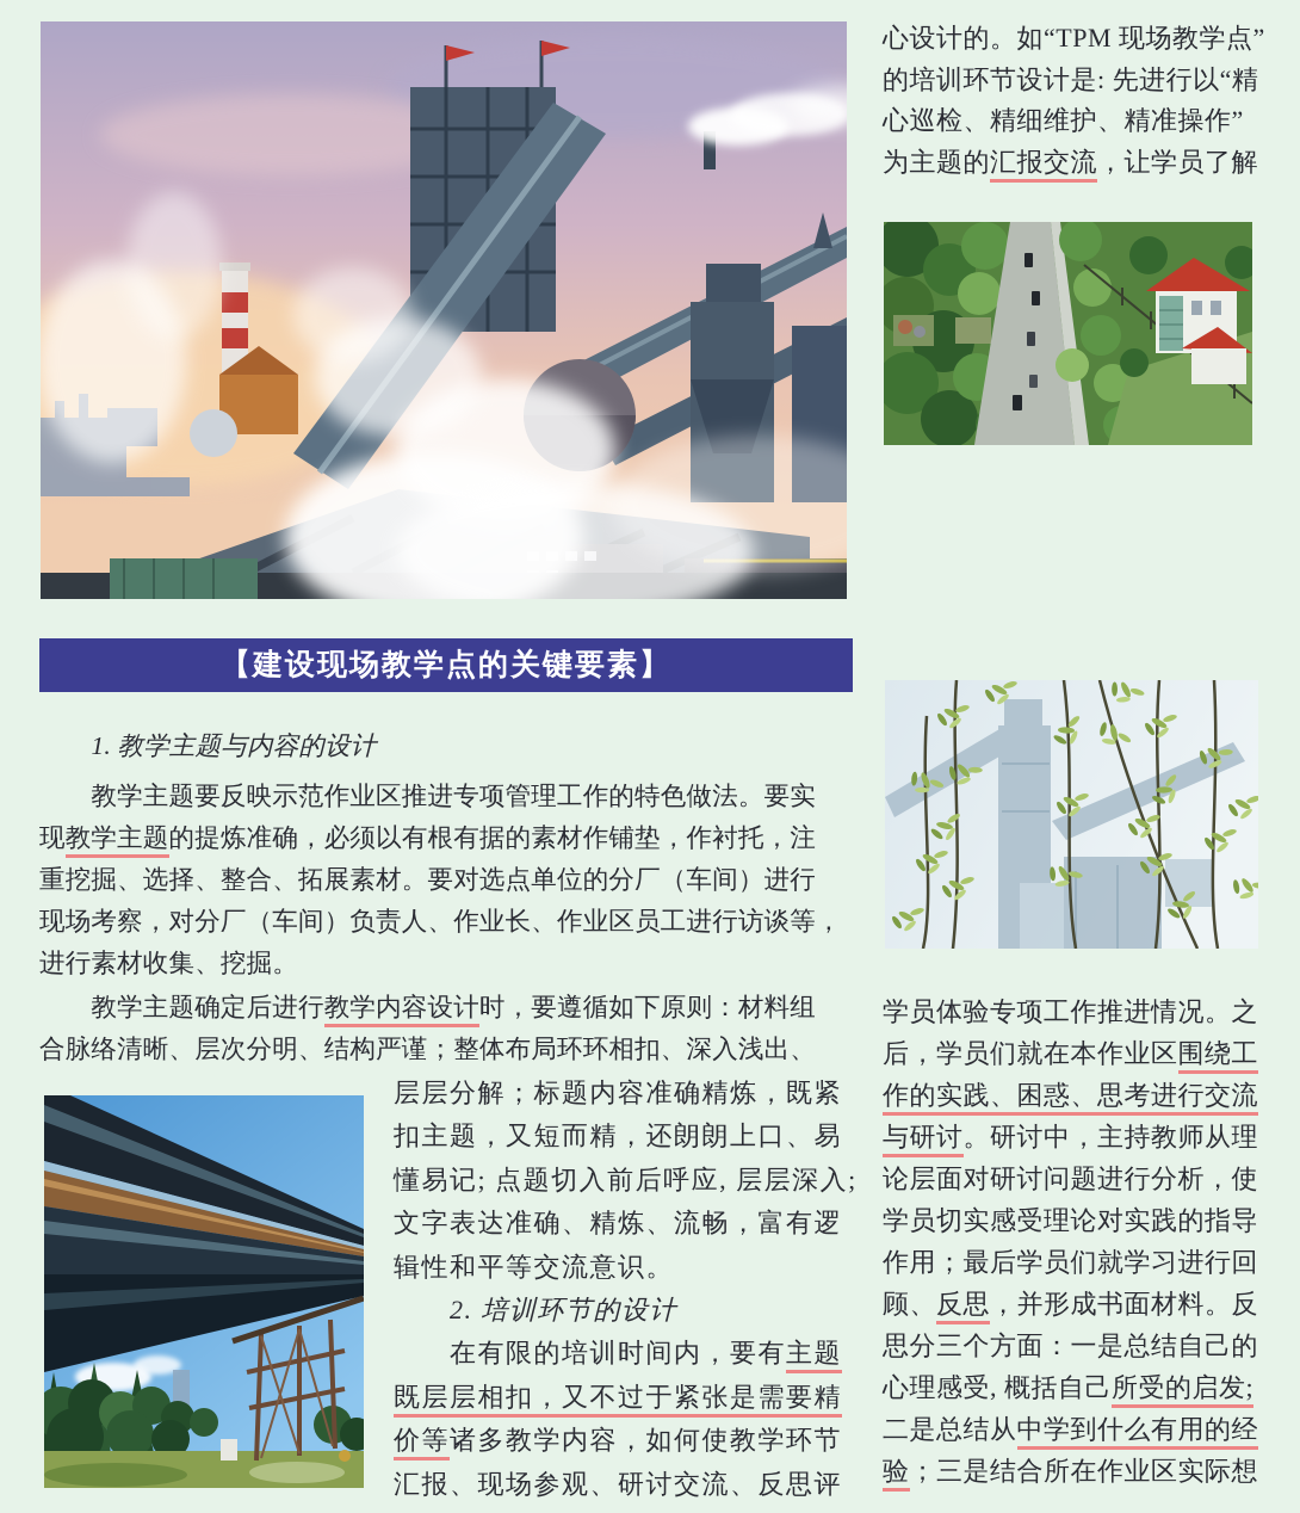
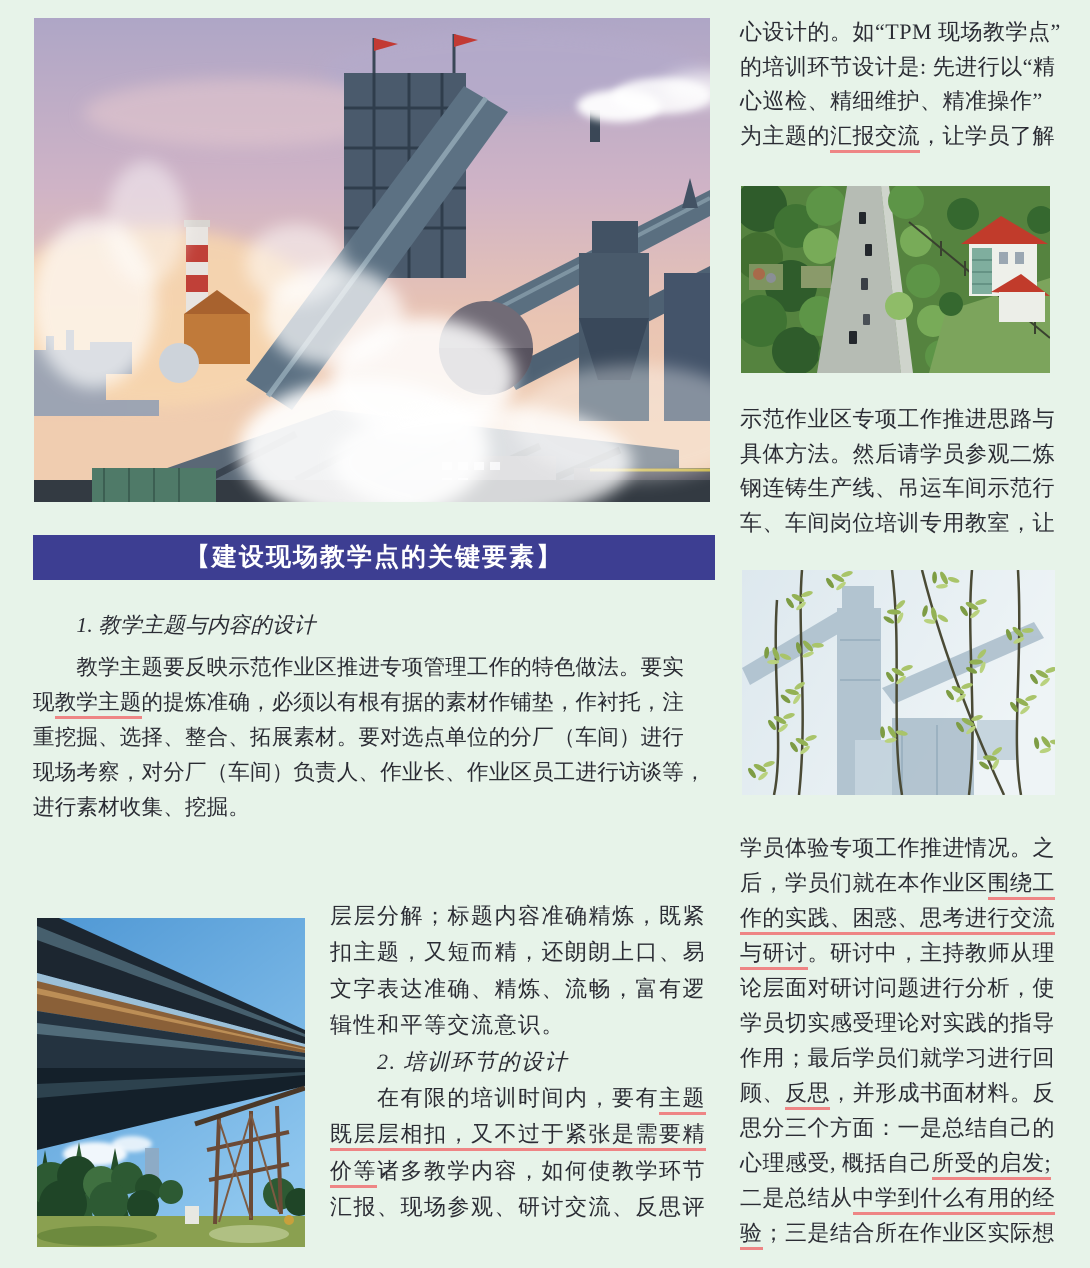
  【建设现场教学点的关键要素】
  1. 教学主题与内容的设计
  教学主题要反映示范作业区推进专项管理工作的特色做法。要实
  现教学主题的提炼准确，必须以有根有据的素材作铺垫，作衬托，注
  重挖掘、选择、整合、拓展素材。要对选点单位的分厂（车间）进行
  现场考察，对分厂（车间）负责人、作业长、作业区员工进行访谈等，
  进行素材收集、挖掘。
- 教学主题确定后进行教学内容设计时，要遵循如下原则：材料组
- 合脉络清晰、层次分明、结构严谨；整体布局环环相扣、深入浅出、
  层层分解；标题内容准确精炼，既紧
  扣主题，又短而精，还朗朗上口、易
- 懂易记; 点题切入前后呼应, 层层深入;
  文字表达准确、精炼、流畅，富有逻
  辑性和平等交流意识。
  2. 培训环节的设计
  在有限的培训时间内，要有主题
  既层层相扣，又不过于紧张是需要精
  价等诸多教学内容，如何使教学环节
  汇报、现场参观、研讨交流、反思评
  心设计的。如“TPM 现场教学点”
  的培训环节设计是: 先进行以“精
  心巡检、精细维护、精准操作”
  为主题的汇报交流，让学员了解
+ 示范作业区专项工作推进思路与
+ 具体方法。然后请学员参观二炼
+ 钢连铸生产线、吊运车间示范行
+ 车、车间岗位培训专用教室，让
  学员体验专项工作推进情况。之
  后，学员们就在本作业区围绕工
  作的实践、困惑、思考进行交流
  与研讨。研讨中，主持教师从理
  论层面对研讨问题进行分析，使
  学员切实感受理论对实践的指导
  作用；最后学员们就学习进行回
  顾、反思，并形成书面材料。反
  思分三个方面：一是总结自己的
  心理感受, 概括自己所受的启发;
  二是总结从中学到什么有用的经
  验；三是结合所在作业区实际想
